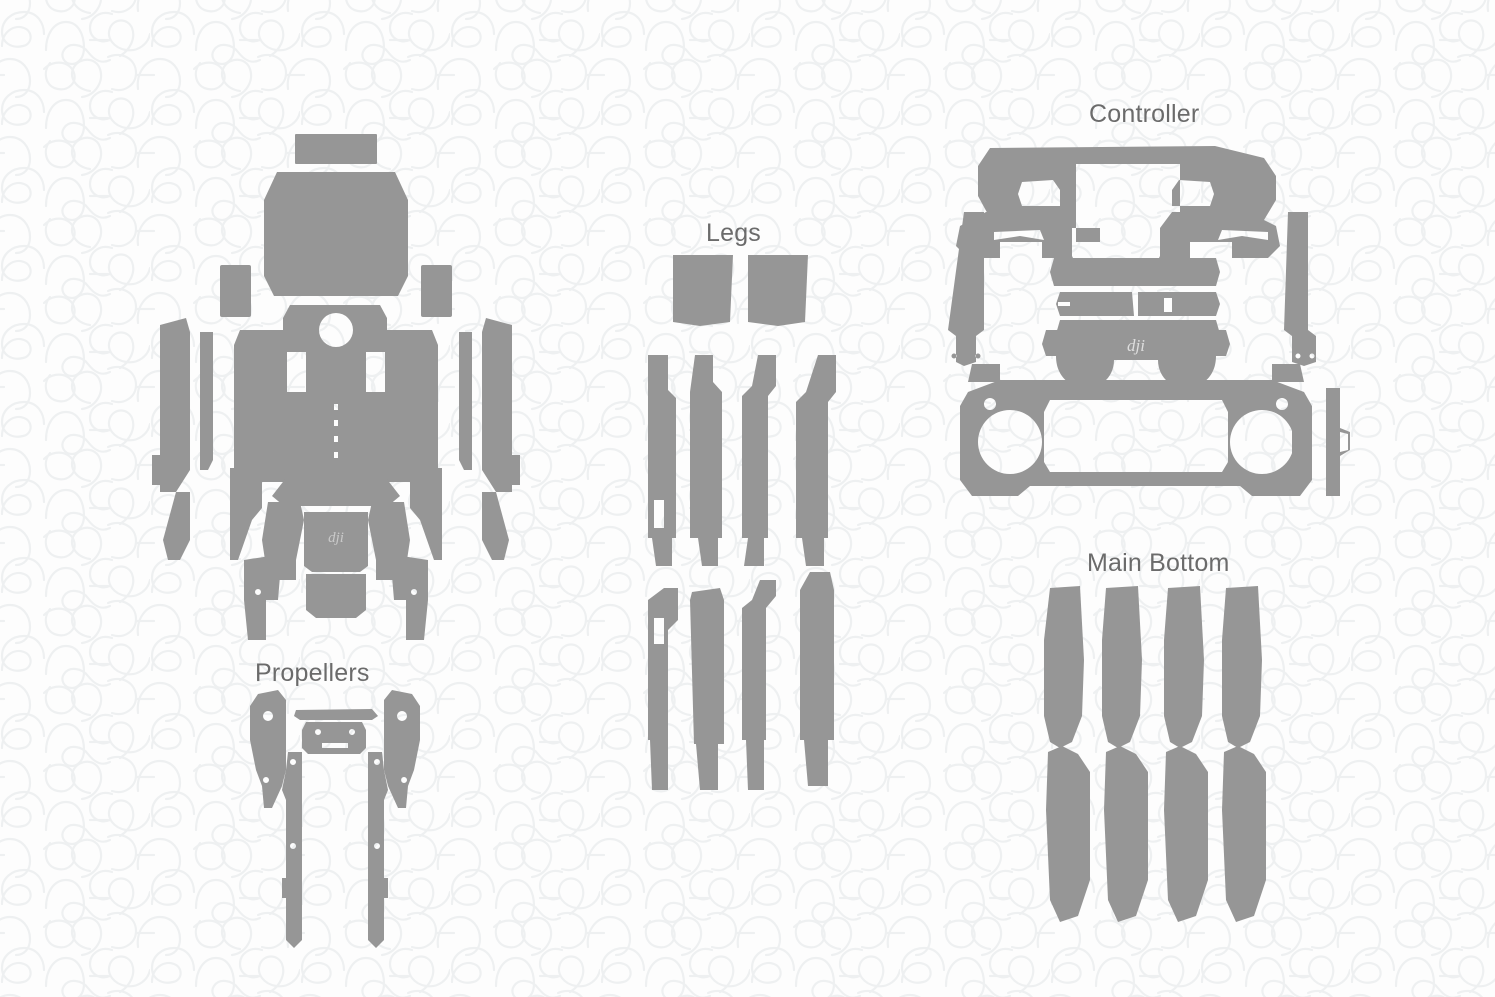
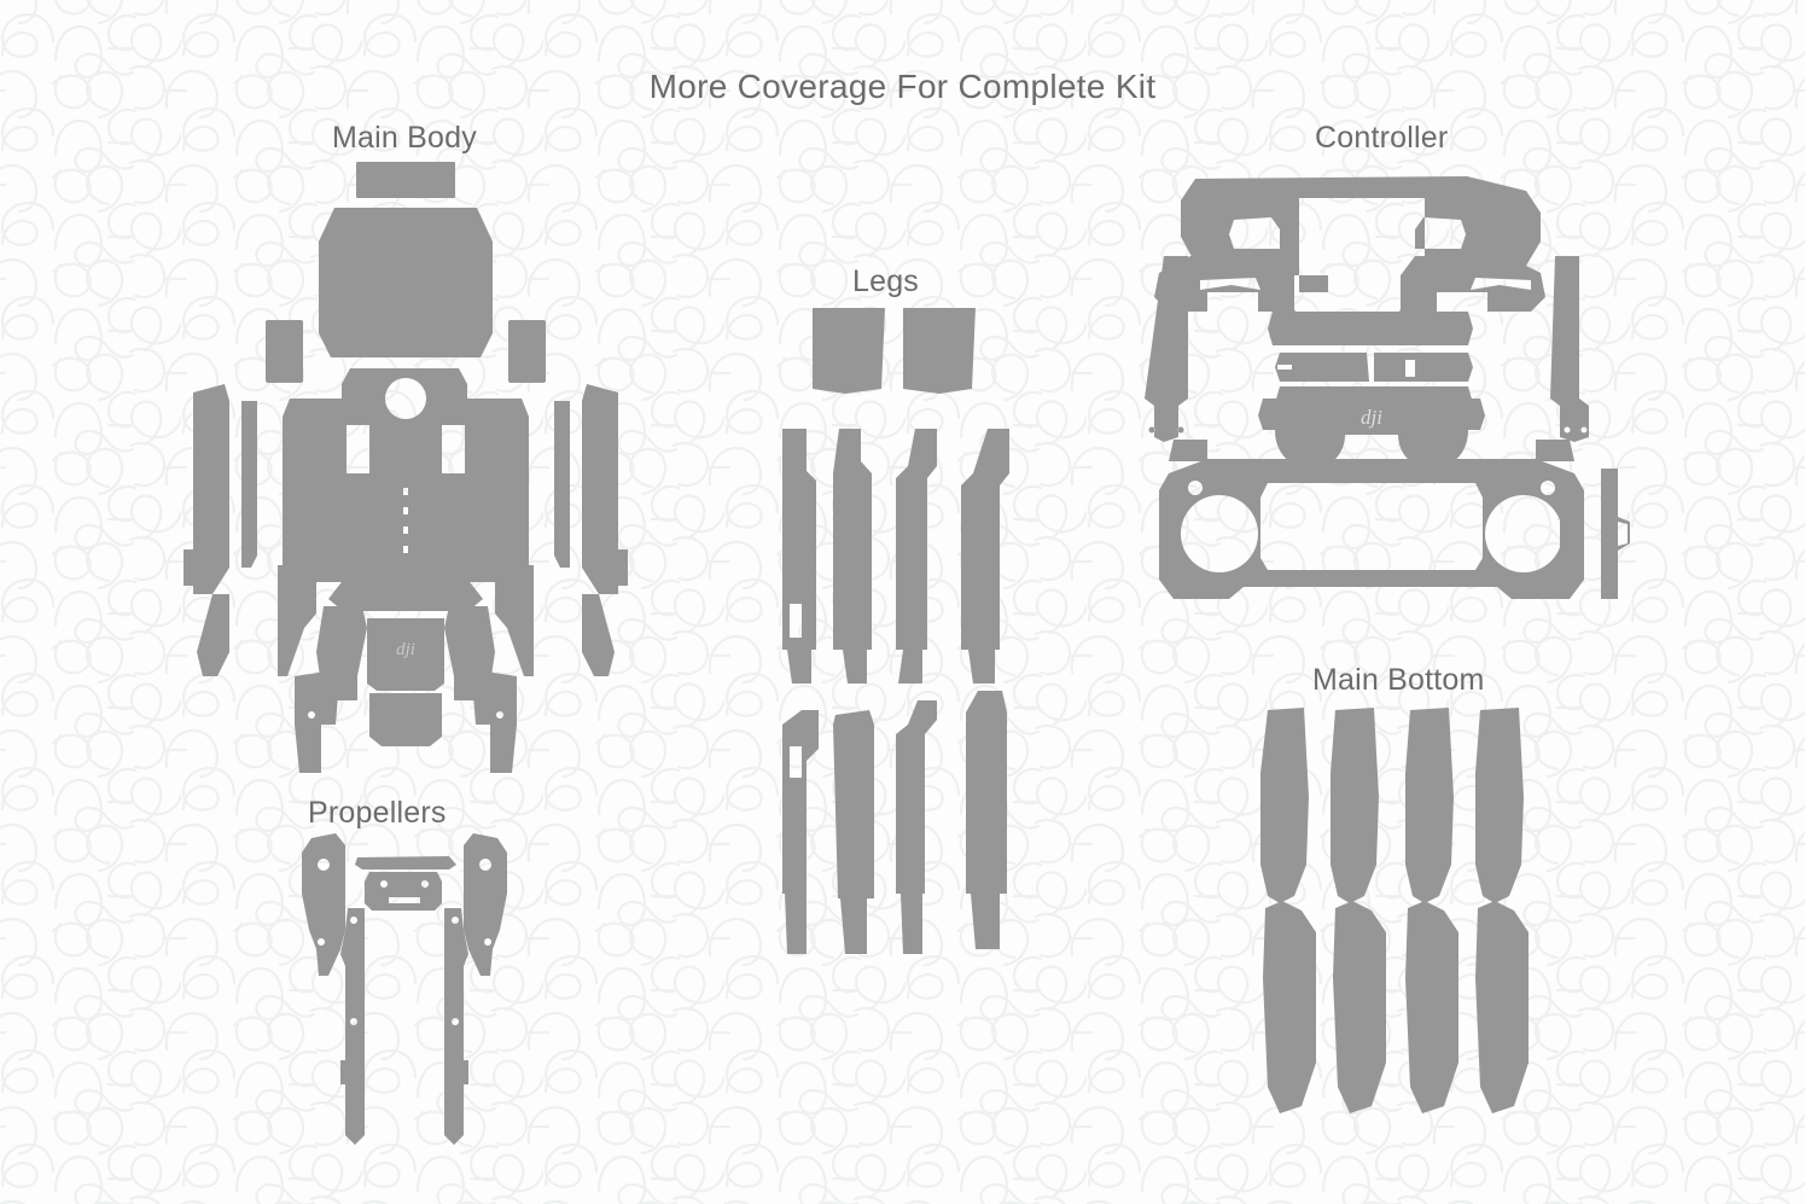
  dji
  dji
+ More Coverage For Complete Kit
+ Main Body
  Propellers
  Legs
  Controller
  Main Bottom
